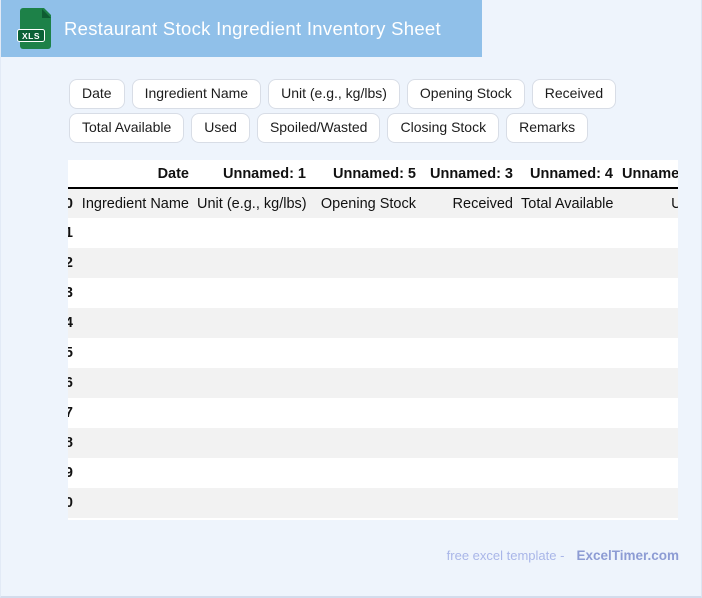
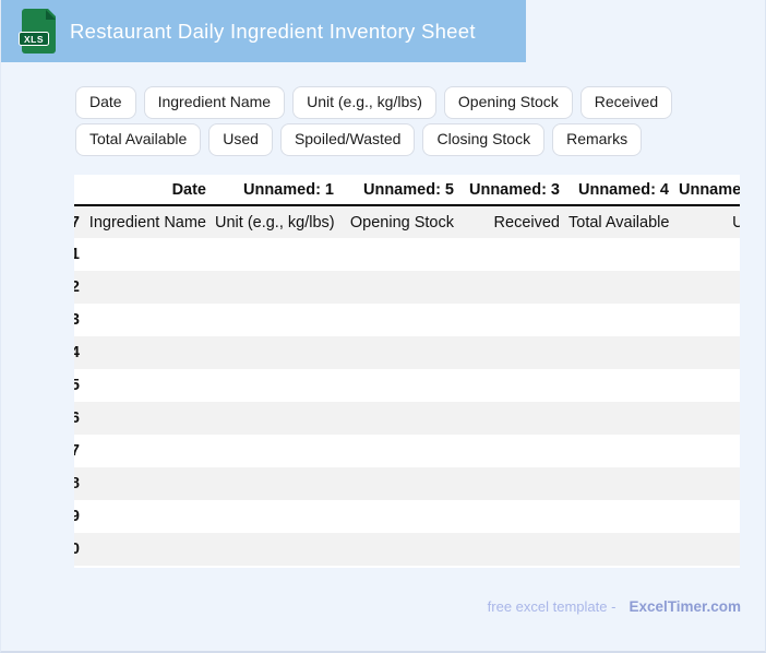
  XLS
- Restaurant Stock Ingredient Inventory Sheet
+ Restaurant Daily Ingredient Inventory Sheet
  Date
  Ingredient Name
  Unit (e.g., kg/lbs)
  Opening Stock
  Received
  Total Available
  Used
  Spoiled/Wasted
  Closing Stock
  Remarks
  	Date	Unnamed: 1	Unnamed: 5	Unnamed: 3	Unnamed: 4	Unname
- 0	Ingredient Name	Unit (e.g., kg/lbs)	Opening Stock	Received	Total Available	U
+ 7	Ingredient Name	Unit (e.g., kg/lbs)	Opening Stock	Received	Total Available	U
  1
  2
  3
  4
  5
  6
  7
  8
  9
  free excel template -
  ExcelTimer.com
